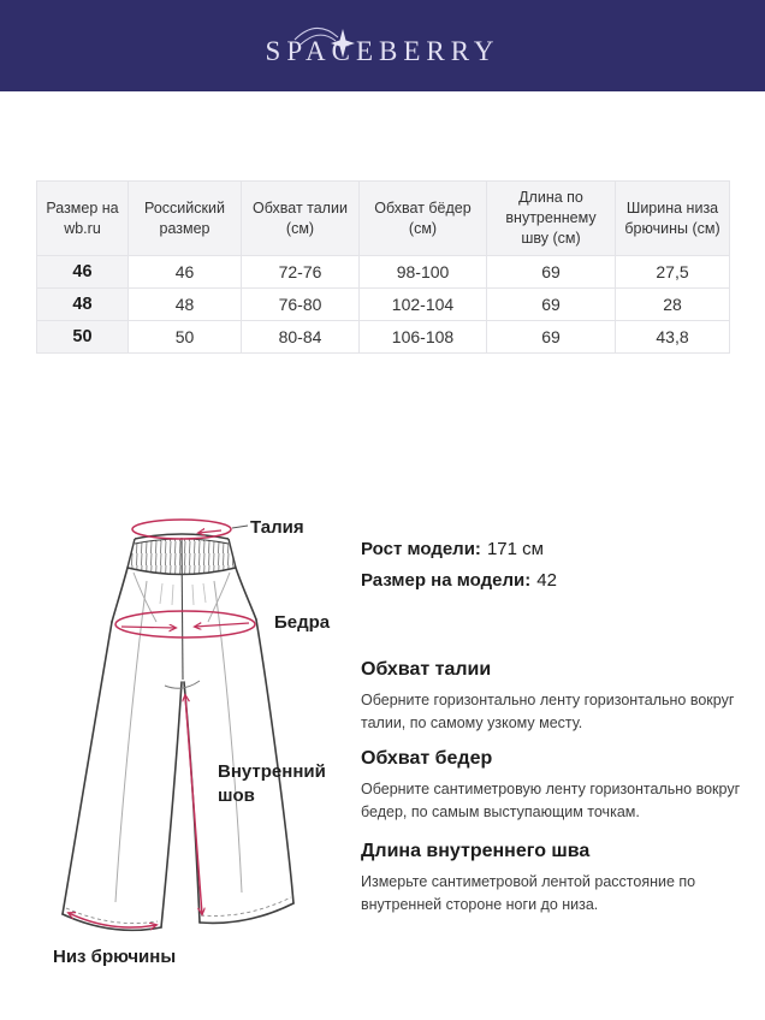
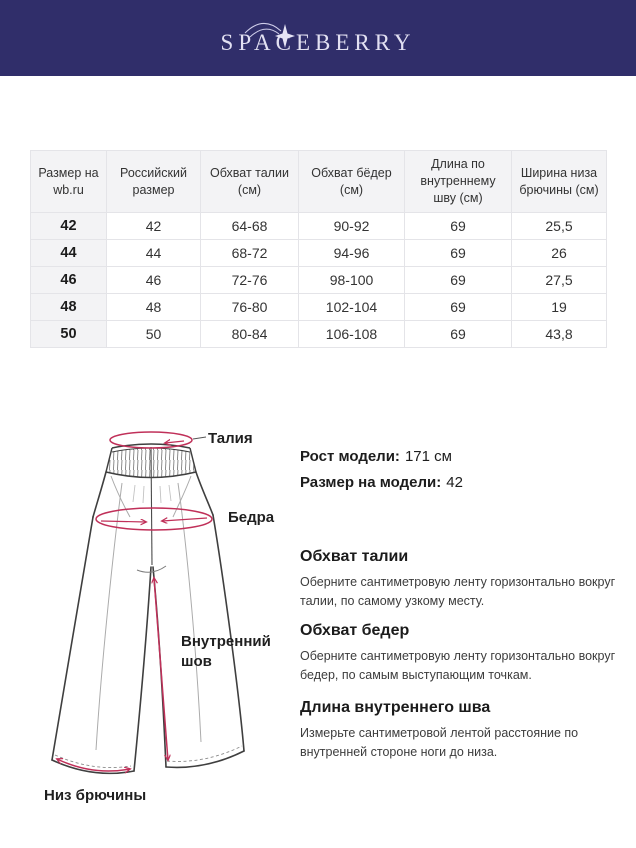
  SPAEBERRY
  Размер на wb.ru	Российский размер	Обхват талии (см)	Обхват бёдер (см)	Длина по внутреннему шву (см)	Ширина низа брючины (см)
+ 42	42	64-68	90-92	69	25,5
+ 44	44	68-72	94-96	69	26
  46	46	72-76	98-100	69	27,5
- 48	48	76-80	102-104	69	28
+ 48	48	76-80	102-104	69	19
  50	50	80-84	106-108	69	43,8
  Талия
  Бедра
  Внутренний шов
  Низ брючины
  Рост модели: 171 см
  Размер на модели: 42
  Обхват талии
- Оберните горизонтально ленту горизонтально вокруг талии, по самому узкому месту.
+ Оберните сантиметровую ленту горизонтально вокруг талии, по самому узкому месту.
  Обхват бедер
  Оберните сантиметровую ленту горизонтально вокруг бедер, по самым выступающим точкам.
  Длина внутреннего шва
  Измерьте сантиметровой лентой расстояние по внутренней стороне ноги до низа.
